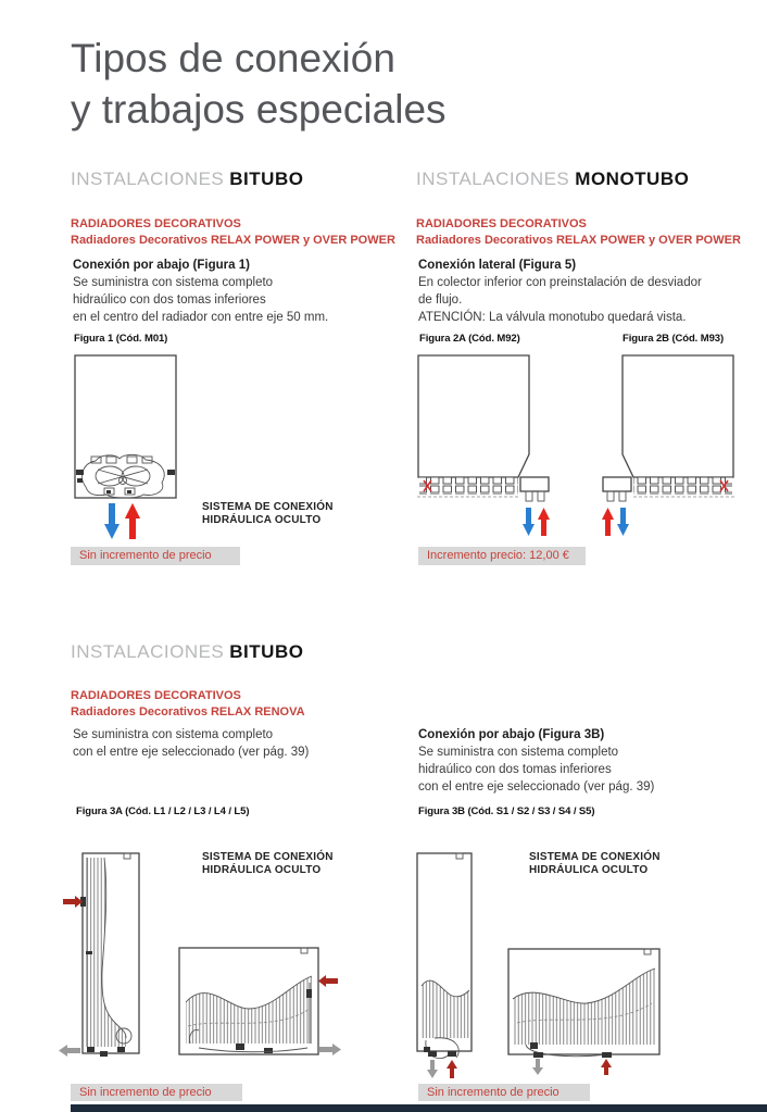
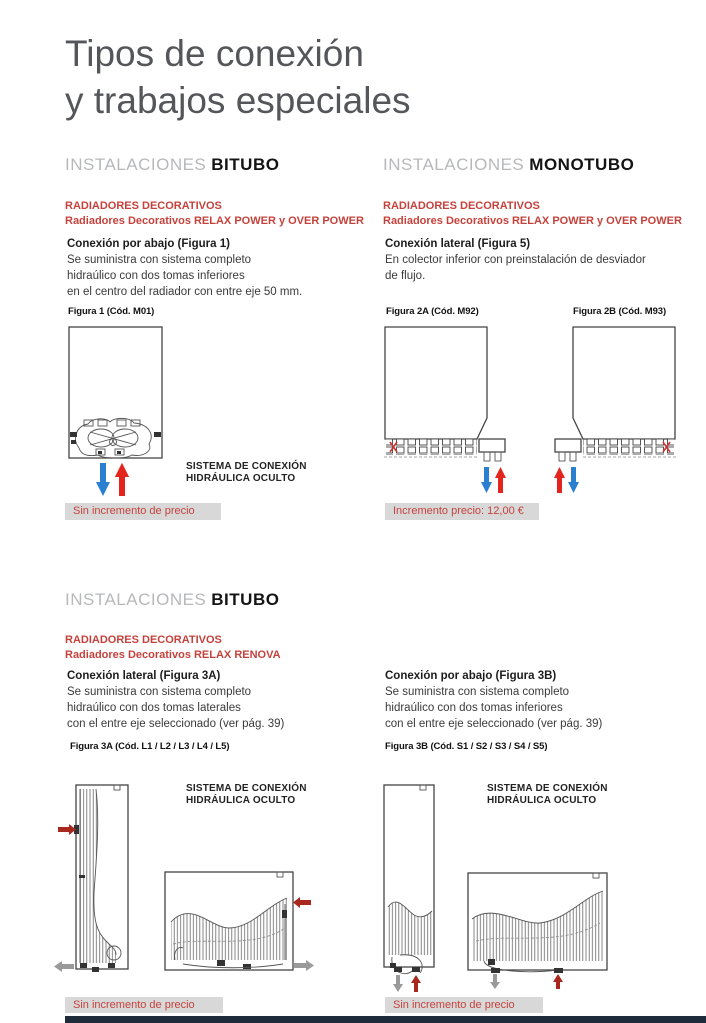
  Tipos de conexión
  y trabajos especiales
  INSTALACIONES BITUBO
  RADIADORES DECORATIVOS
  Radiadores Decorativos RELAX POWER y OVER POWER
  Conexión por abajo (Figura 1)
  Se suministra con sistema completo
  hidraúlico con dos tomas inferiores
  en el centro del radiador con entre eje 50 mm.
  Figura 1 (Cód. M01)
  SISTEMA DE CONEXIÓN
  HIDRÁULICA OCULTO
  Sin incremento de precio
  INSTALACIONES MONOTUBO
  RADIADORES DECORATIVOS
  Radiadores Decorativos RELAX POWER y OVER POWER
  Conexión lateral (Figura 5)
  En colector inferior con preinstalación de desviador
  de flujo.
- ATENCIÓN: La válvula monotubo quedará vista.
  Figura 2A (Cód. M92)
  Figura 2B (Cód. M93)
  Incremento precio: 12,00 €
  INSTALACIONES BITUBO
  RADIADORES DECORATIVOS
  Radiadores Decorativos RELAX RENOVA
+ Conexión lateral (Figura 3A)
  Se suministra con sistema completo
+ hidraúlico con dos tomas laterales
  con el entre eje seleccionado (ver pág. 39)
  Conexión por abajo (Figura 3B)
  Se suministra con sistema completo
  hidraúlico con dos tomas inferiores
  con el entre eje seleccionado (ver pág. 39)
  Figura 3A (Cód. L1 / L2 / L3 / L4 / L5)
  Figura 3B (Cód. S1 / S2 / S3 / S4 / S5)
  SISTEMA DE CONEXIÓN
  HIDRÁULICA OCULTO
  SISTEMA DE CONEXIÓN
  HIDRÁULICA OCULTO
  Sin incremento de precio
  Sin incremento de precio
